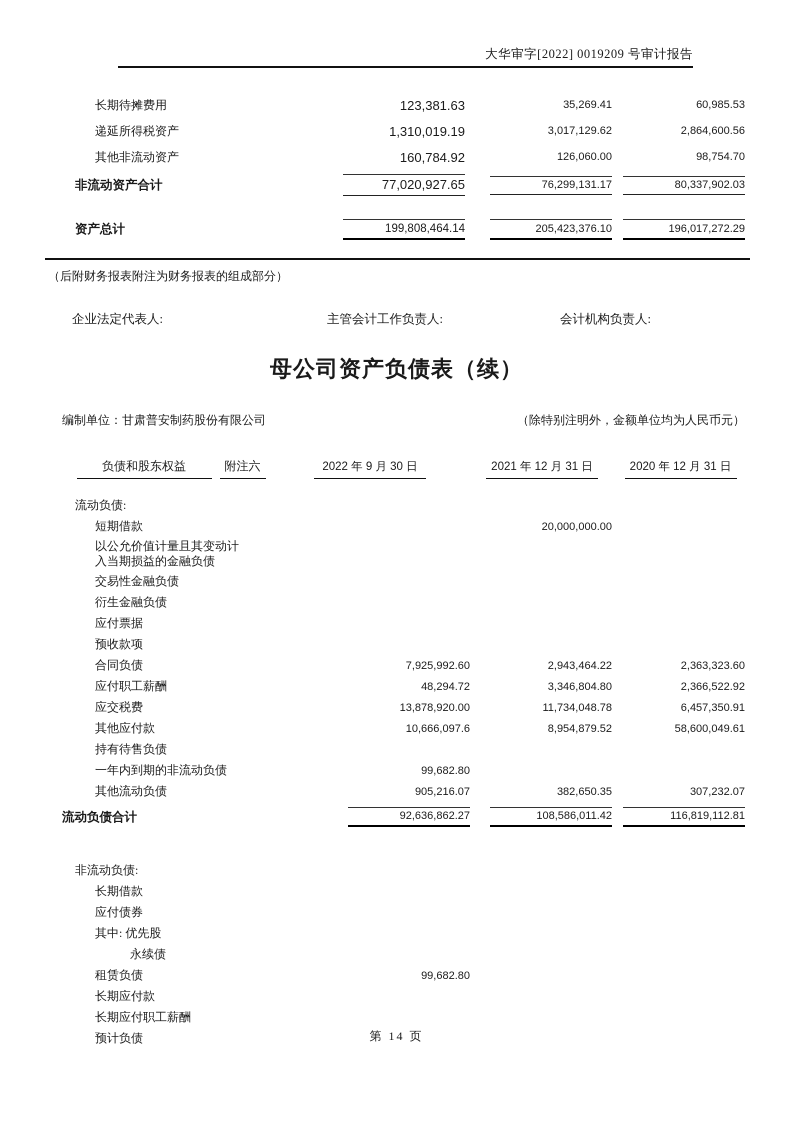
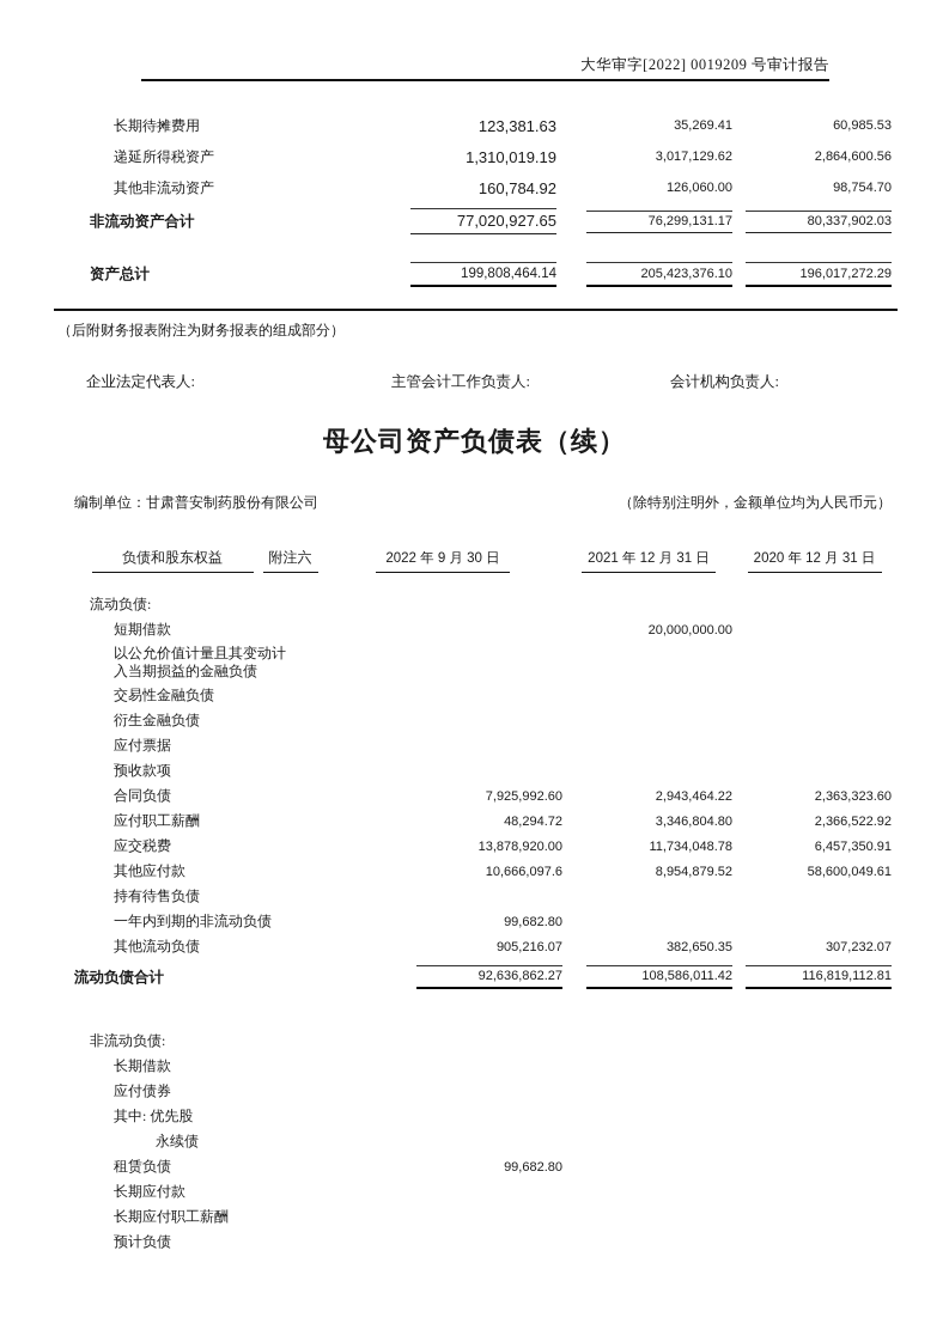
  大华审字[2022] 0019209 号审计报告
  长期待摊费用
  123,381.63
  35,269.41
  60,985.53
  递延所得税资产
  1,310,019.19
  3,017,129.62
  2,864,600.56
  其他非流动资产
  160,784.92
  126,060.00
  98,754.70
  非流动资产合计
  77,020,927.65
  76,299,131.17
  80,337,902.03
  资产总计
  199,808,464.14
  205,423,376.10
  196,017,272.29
  （后附财务报表附注为财务报表的组成部分）
  企业法定代表人:
  主管会计工作负责人:
  会计机构负责人:
  母公司资产负债表（续）
  编制单位：甘肃普安制药股份有限公司
  （除特别注明外，金额单位均为人民币元）
  负债和股东权益
  附注六
  2022 年 9 月 30 日
  2021 年 12 月 31 日
  2020 年 12 月 31 日
  流动负债:
  短期借款
  20,000,000.00
  以公允价值计量且其变动计
  入当期损益的金融负债
  交易性金融负债
  衍生金融负债
  应付票据
  预收款项
  合同负债
  7,925,992.60
  2,943,464.22
  2,363,323.60
  应付职工薪酬
  48,294.72
  3,346,804.80
  2,366,522.92
  应交税费
  13,878,920.00
  11,734,048.78
  6,457,350.91
  其他应付款
  10,666,097.6
  8,954,879.52
  58,600,049.61
  持有待售负债
  一年内到期的非流动负债
  99,682.80
  其他流动负债
  905,216.07
  382,650.35
  307,232.07
  流动负债合计
  92,636,862.27
  108,586,011.42
  116,819,112.81
  非流动负债:
  长期借款
  应付债券
  其中: 优先股
  永续债
  租赁负债
  99,682.80
  长期应付款
  长期应付职工薪酬
  预计负债
- 第 14 页
